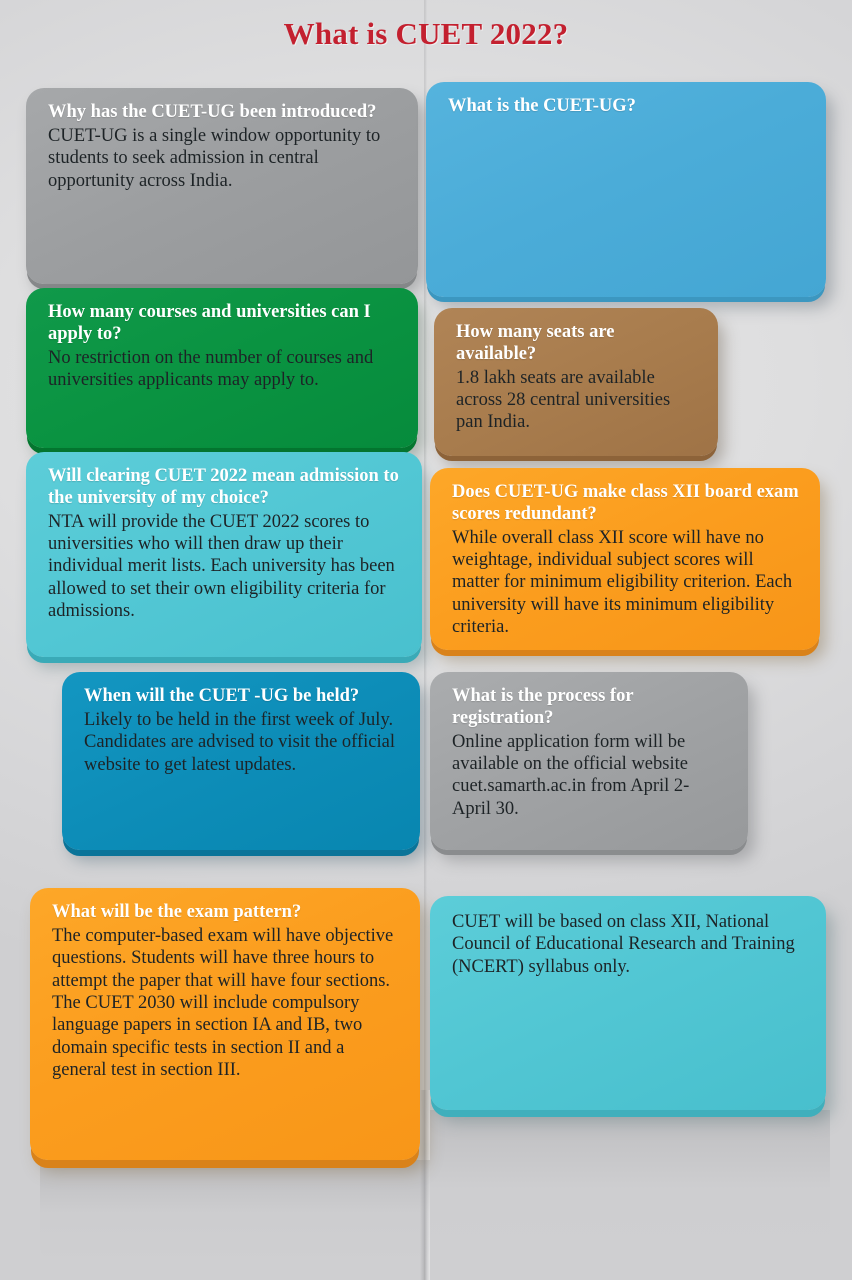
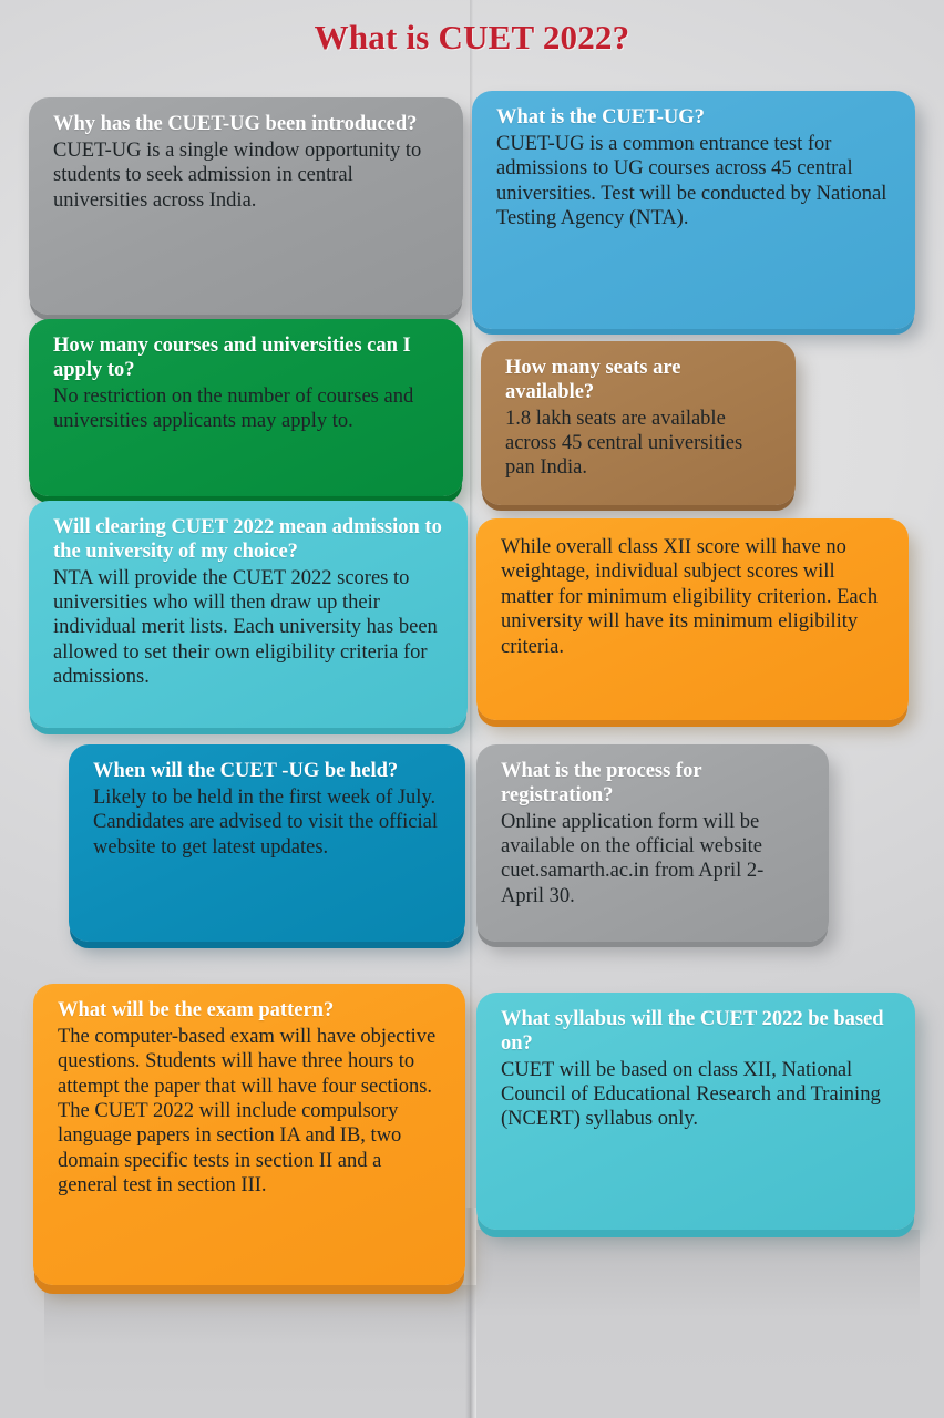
  What is CUET 2022?
  Why has the CUET-UG been introduced?
- CUET-UG is a single window opportunity to students to seek admission in central opportunity across India.
+ CUET-UG is a single window opportunity to students to seek admission in central universities across India.
  What is the CUET-UG?
+ CUET-UG is a common entrance test for admissions to UG courses across 45 central universities. Test will be conducted by National Testing Agency (NTA).
  How many courses and universities can I apply to?
  No restriction on the number of courses and universities applicants may apply to.
  How many seats are available?
- 1.8 lakh seats are available across 28 central universities pan India.
+ 1.8 lakh seats are available across 45 central universities pan India.
  Will clearing CUET 2022 mean admission to the university of my choice?
  NTA will provide the CUET 2022 scores to universities who will then draw up their individual merit lists. Each university has been allowed to set their own eligibility criteria for admissions.
- Does CUET-UG make class XII board exam scores redundant?
  While overall class XII score will have no weightage, individual subject scores will matter for minimum eligibility criterion. Each university will have its minimum eligibility criteria.
  When will the CUET -UG be held?
  Likely to be held in the first week of July. Candidates are advised to visit the official website to get latest updates.
  What is the process for registration?
  Online application form will be available on the official website cuet.samarth.ac.in from April 2-April 30.
  What will be the exam pattern?
- The computer-based exam will have objective questions. Students will have three hours to attempt the paper that will have four sections. The CUET 2030 will include compulsory language papers in section IA and IB, two domain specific tests in section II and a general test in section III.
+ The computer-based exam will have objective questions. Students will have three hours to attempt the paper that will have four sections. The CUET 2022 will include compulsory language papers in section IA and IB, two domain specific tests in section II and a general test in section III.
+ What syllabus will the CUET 2022 be based on?
  CUET will be based on class XII, National Council of Educational Research and Training (NCERT) syllabus only.
